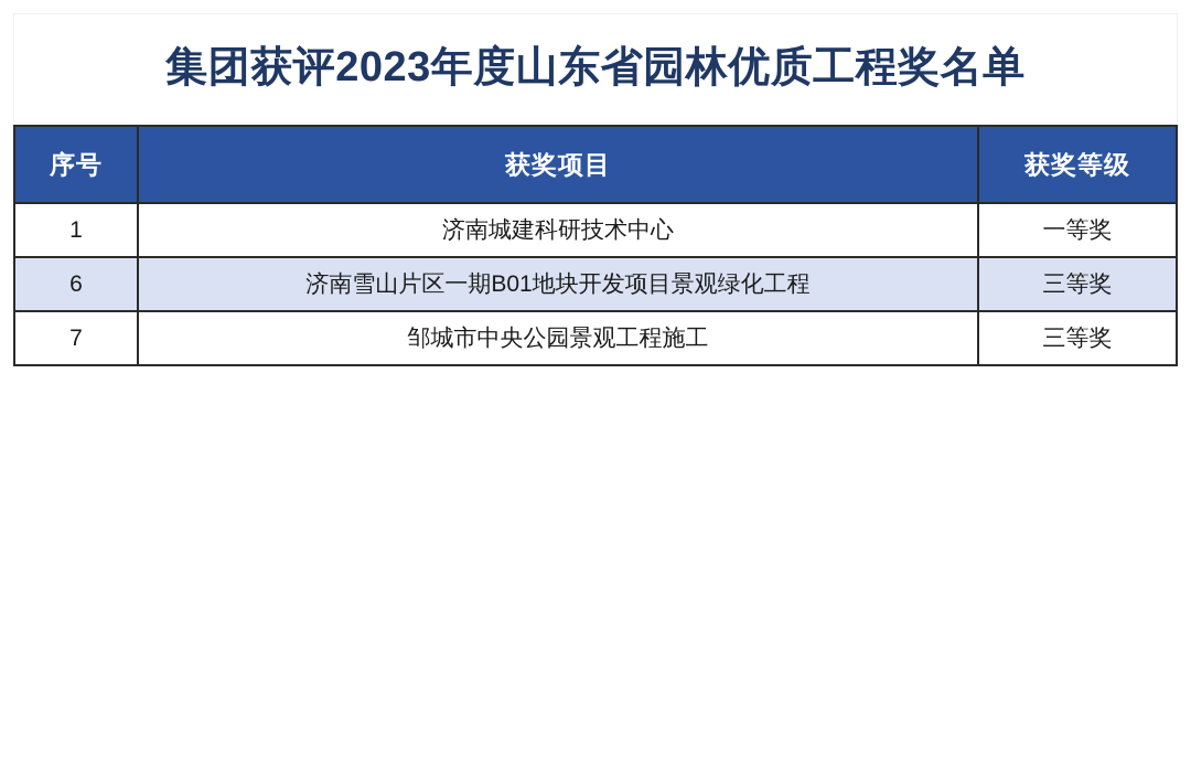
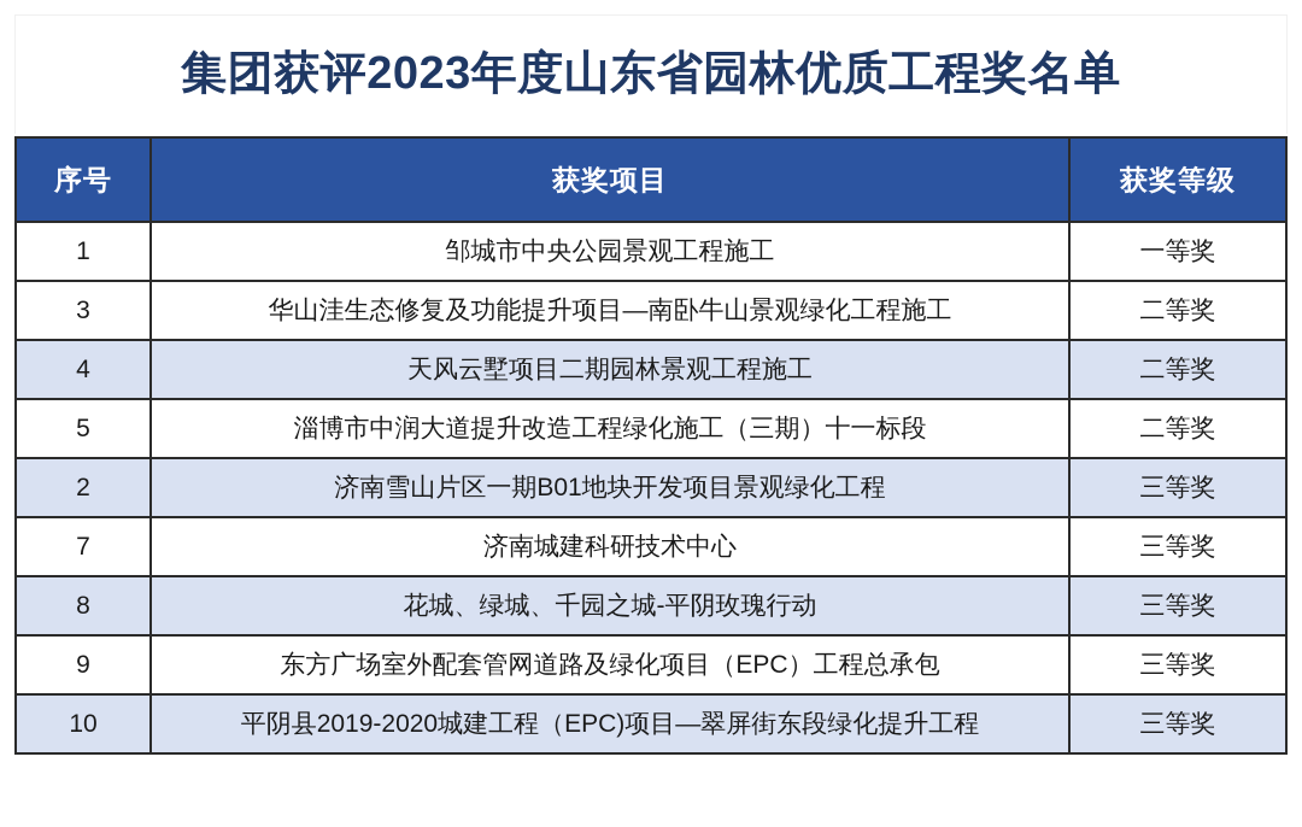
  集团获评2023年度山东省园林优质工程奖名单
  序号	获奖项目	获奖等级
- 1	济南城建科研技术中心	一等奖
+ 1	邹城市中央公园景观工程施工	一等奖
+ 3	华山洼生态修复及功能提升项目—南卧牛山景观绿化工程施工	二等奖
+ 4	天风云墅项目二期园林景观工程施工	二等奖
+ 5	淄博市中润大道提升改造工程绿化施工（三期）十一标段	二等奖
- 6	济南雪山片区一期B01地块开发项目景观绿化工程	三等奖
+ 2	济南雪山片区一期B01地块开发项目景观绿化工程	三等奖
- 7	邹城市中央公园景观工程施工	三等奖
+ 7	济南城建科研技术中心	三等奖
+ 8	花城、绿城、千园之城-平阴玫瑰行动	三等奖
+ 9	东方广场室外配套管网道路及绿化项目（EPC）工程总承包	三等奖
+ 10	平阴县2019-2020城建工程（EPC)项目—翠屏街东段绿化提升工程	三等奖
